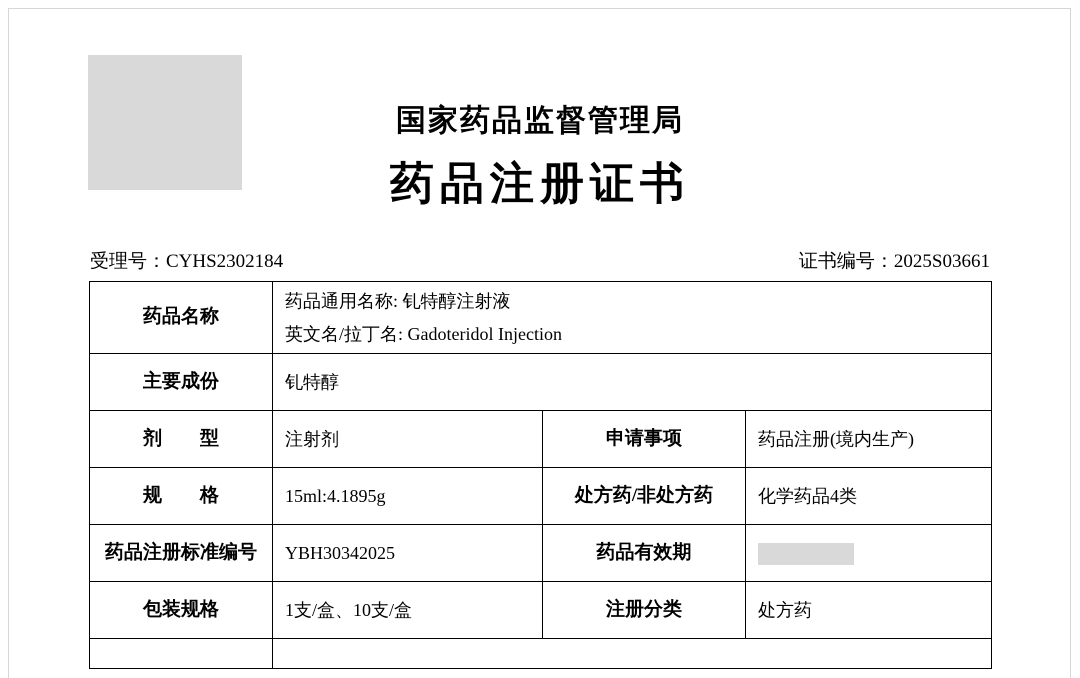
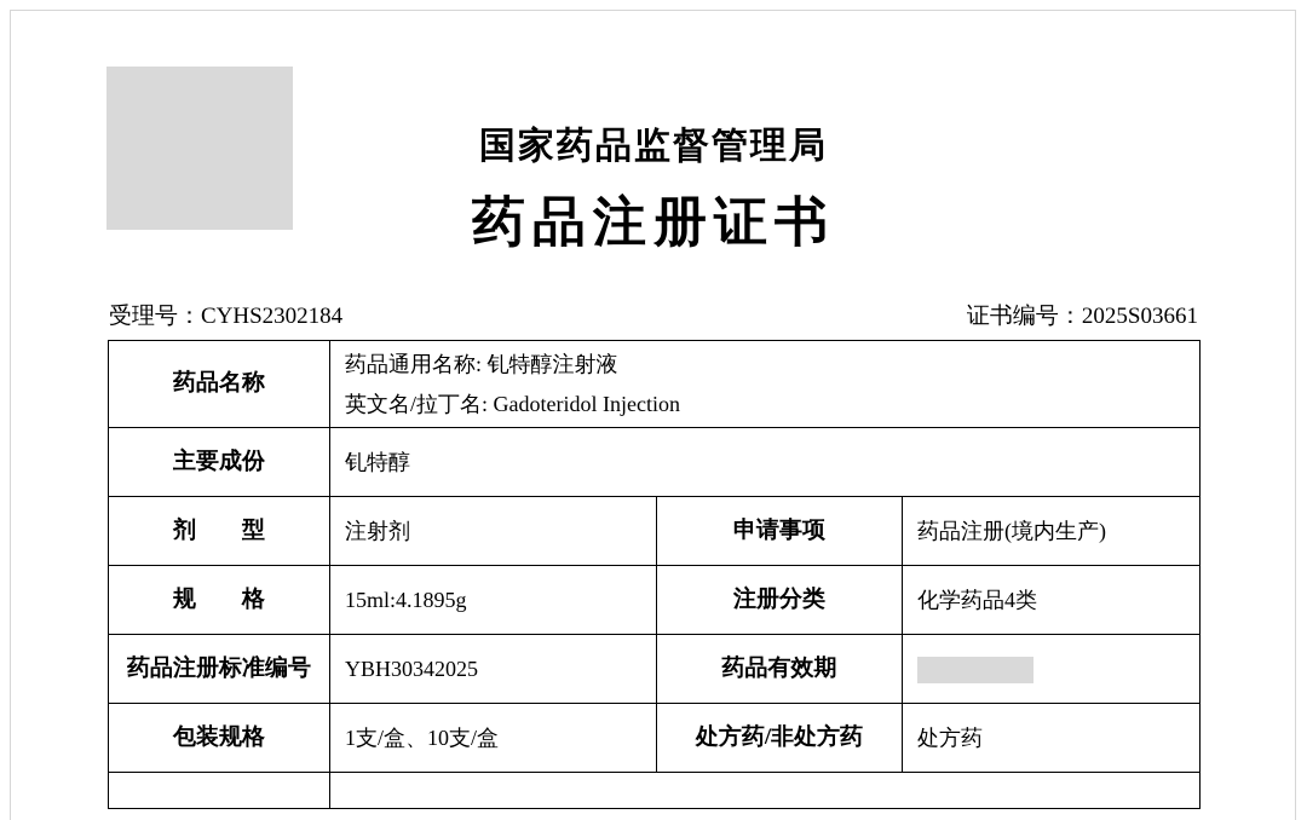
  国家药品监督管理局
  药品注册证书
  受理号：CYHS2302184
  证书编号：2025S03661
  药品名称	药品通用名称: 钆特醇注射液 英文名/拉丁名: Gadoteridol Injection
  主要成份	钆特醇
  剂 型	注射剂	申请事项	药品注册(境内生产)
- 规 格	15ml:4.1895g	处方药/非处方药	化学药品4类
+ 规 格	15ml:4.1895g	注册分类	化学药品4类
  药品注册标准编号	YBH30342025	药品有效期
- 包装规格	1支/盒、10支/盒	注册分类	处方药
+ 包装规格	1支/盒、10支/盒	处方药/非处方药	处方药
